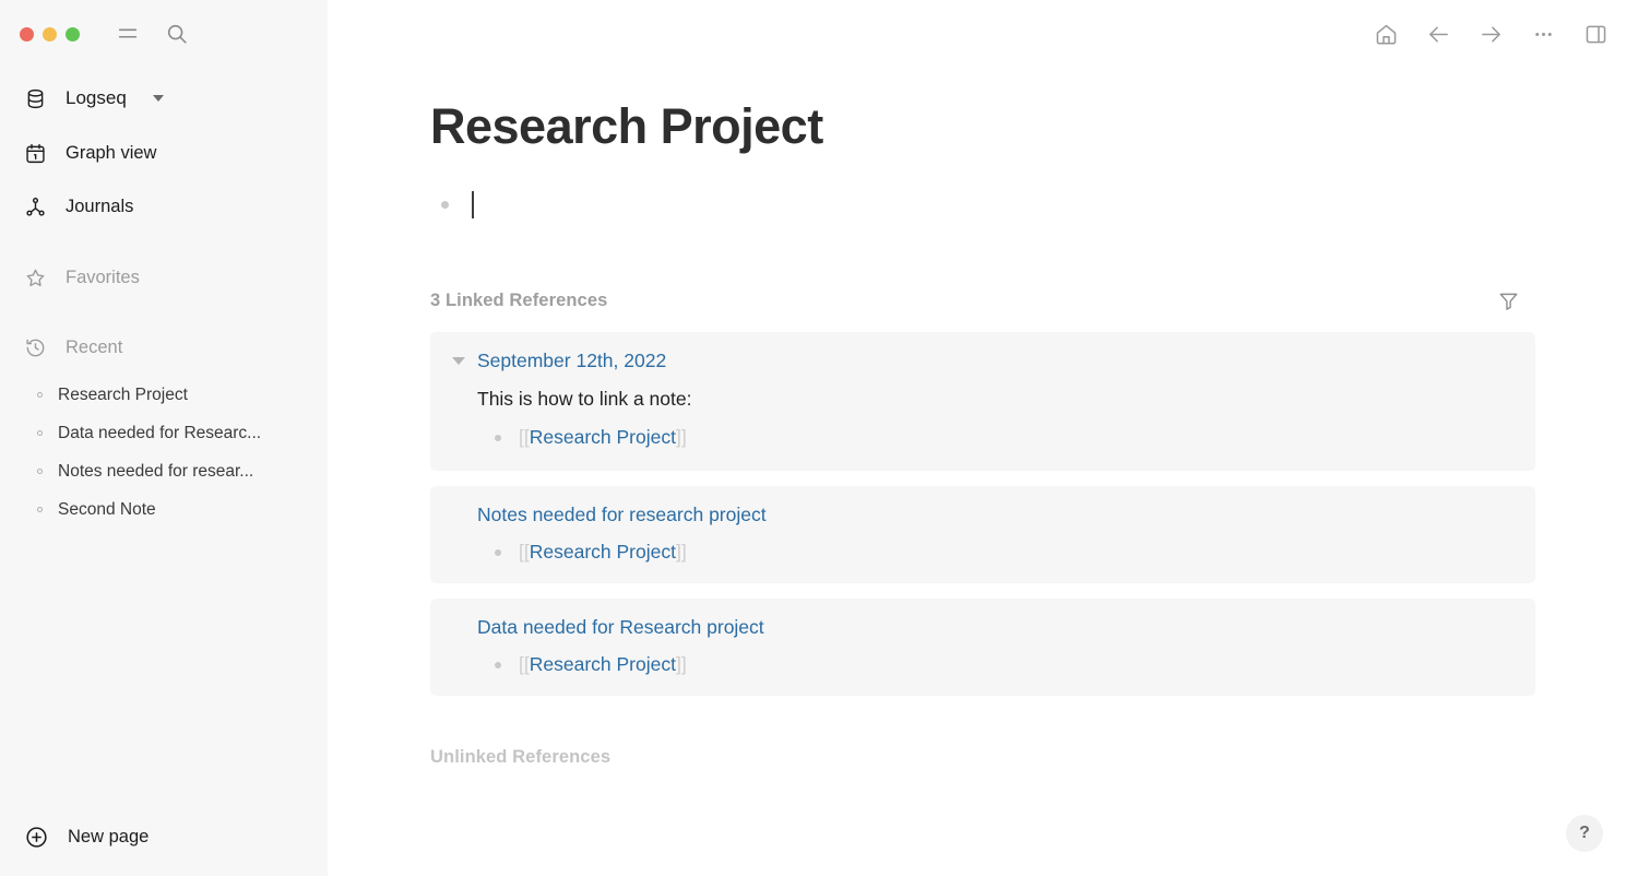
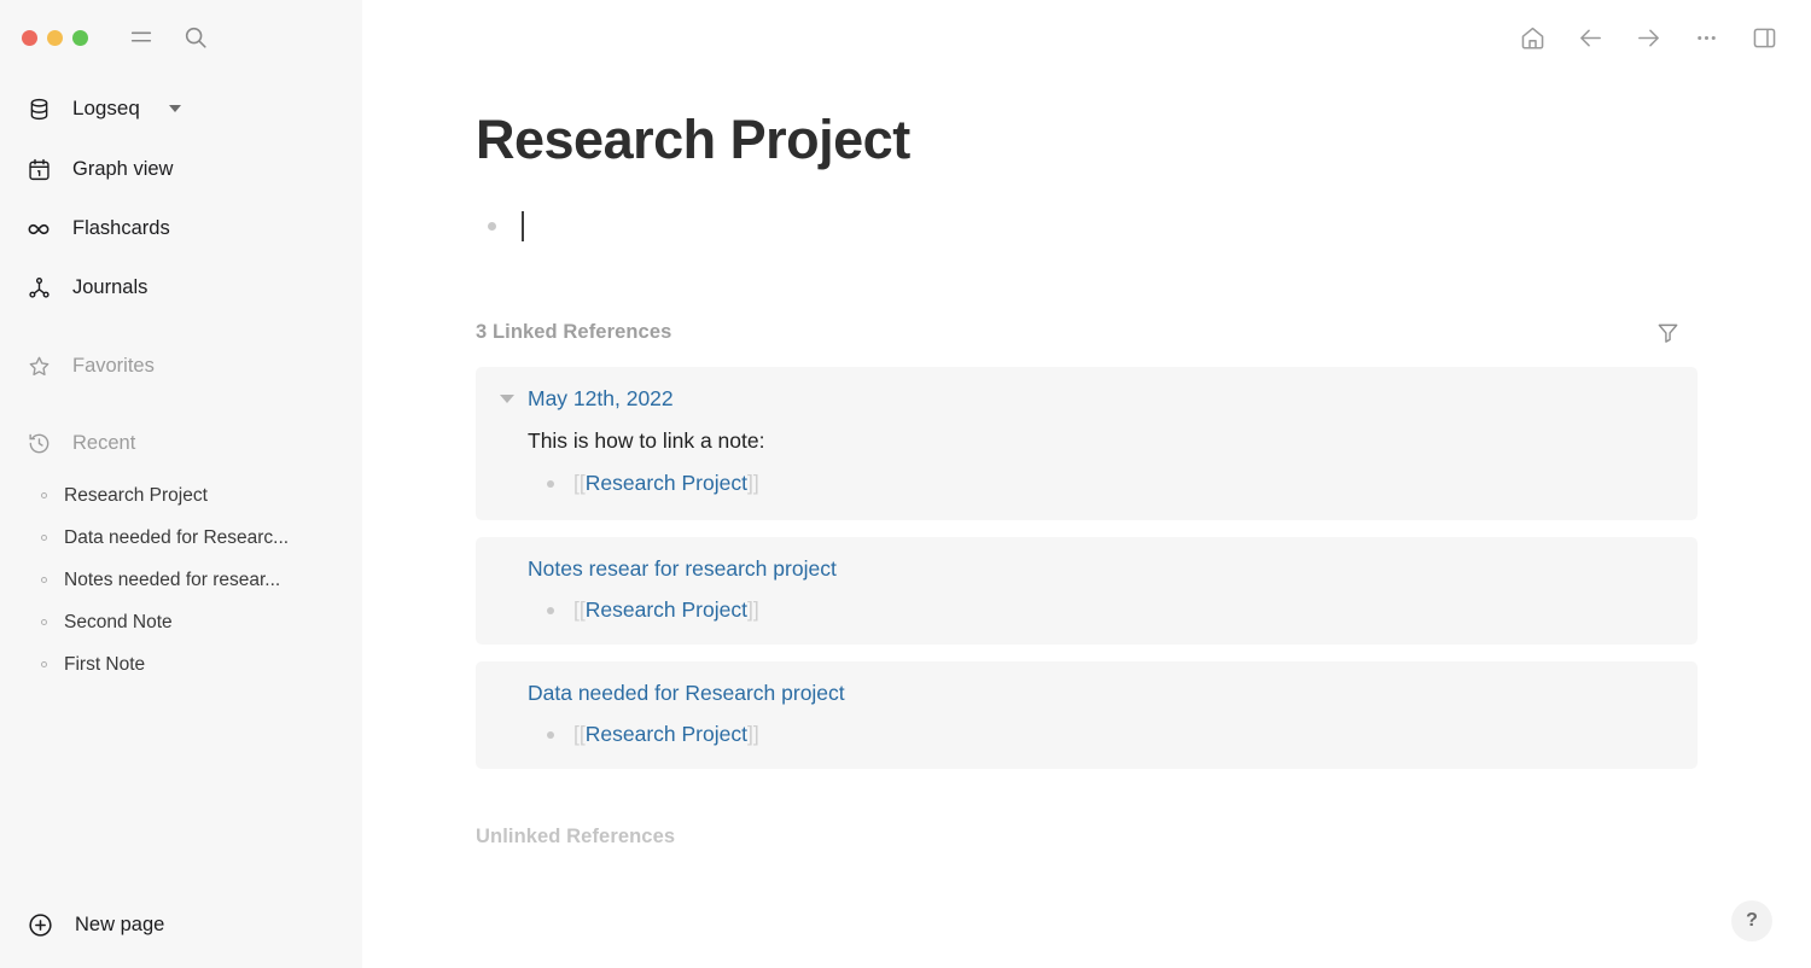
  Logseq
  Graph view
+ Flashcards
  Journals
  Favorites
  Recent
  Research Project
  Data needed for Researc...
  Notes needed for resear...
  Second Note
+ First Note
  New page
  Research Project
  3 Linked References
- September 12th, 2022
+ May 12th, 2022
  This is how to link a note:
  [[
  Research Project
  ]]
- Notes needed for research project
+ Notes resear for research project
  [[
  Research Project
  ]]
  Data needed for Research project
  [[
  Research Project
  ]]
  Unlinked References
  ?
